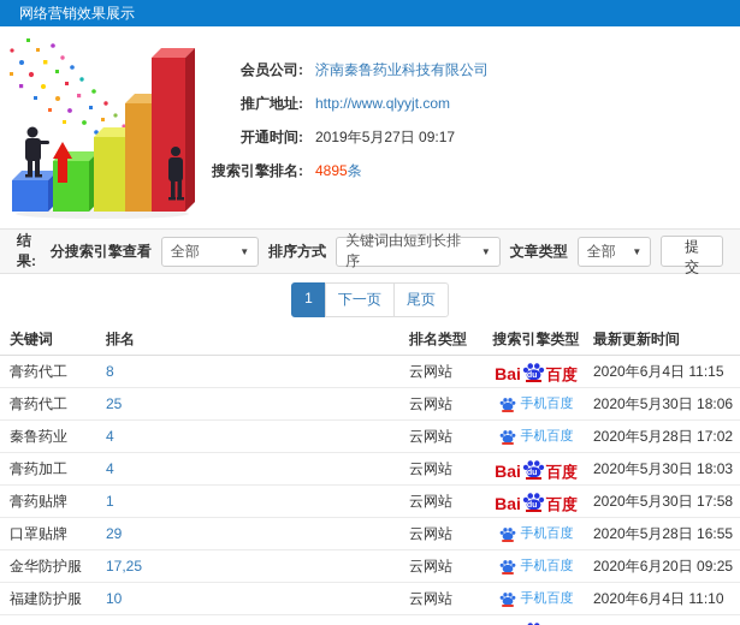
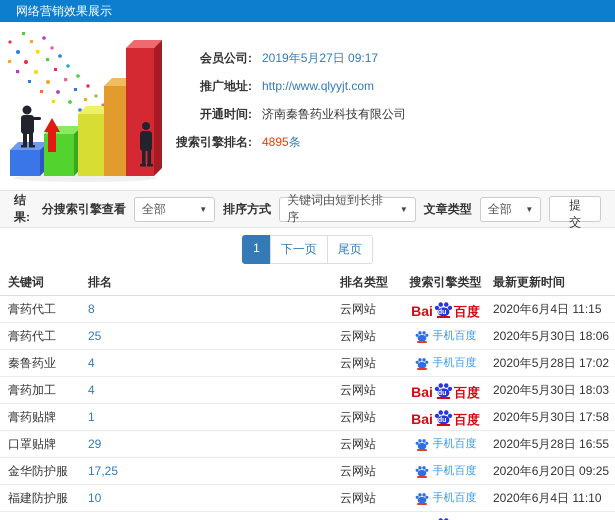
  网络营销效果展示
  会员公司:
- 济南秦鲁药业科技有限公司
+ 2019年5月27日 09:17
  推广地址:
  http://www.qlyyjt.com
  开通时间:
- 2019年5月27日 09:17
+ 济南秦鲁药业科技有限公司
  搜索引擎排名:
  4895条
  结果:
  分搜索引擎查看
  全部
  ▼
  排序方式
  关键词由短到长排序
  ▼
  文章类型
  全部
  ▼
  提交
  1
  下一页
  尾页
  关键词
  排名
  排名类型
  搜索引擎类型
  最新更新时间
  膏药代工
  8
  云网站
  Bai
  百度
  2020年6月4日 11:15
  膏药代工
  25
  云网站
  手机百度
  2020年5月30日 18:06
  秦鲁药业
  4
  云网站
  手机百度
  2020年5月28日 17:02
  膏药加工
  4
  云网站
  Bai
  百度
  2020年5月30日 18:03
  膏药贴牌
  1
  云网站
  Bai
  百度
  2020年5月30日 17:58
  口罩贴牌
  29
  云网站
  手机百度
  2020年5月28日 16:55
  金华防护服
  17,25
  云网站
  手机百度
  2020年6月20日 09:25
  福建防护服
  10
  云网站
  手机百度
  2020年6月4日 11:10
